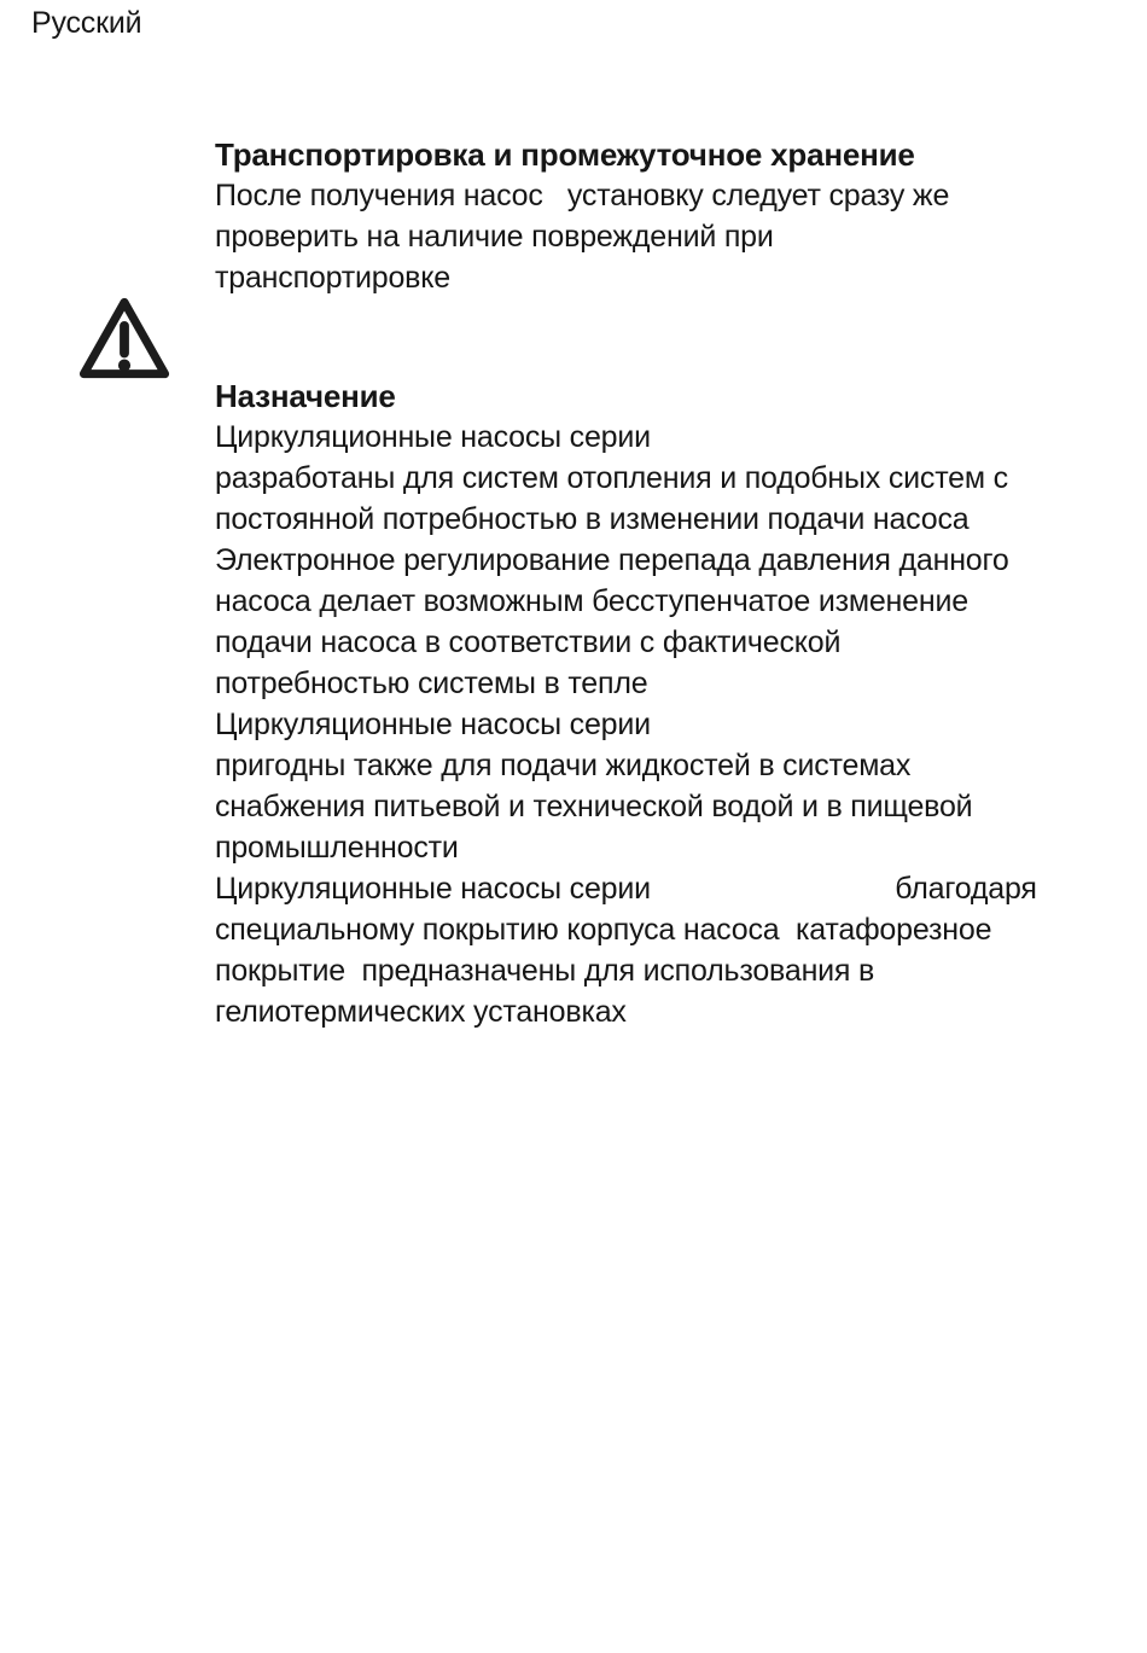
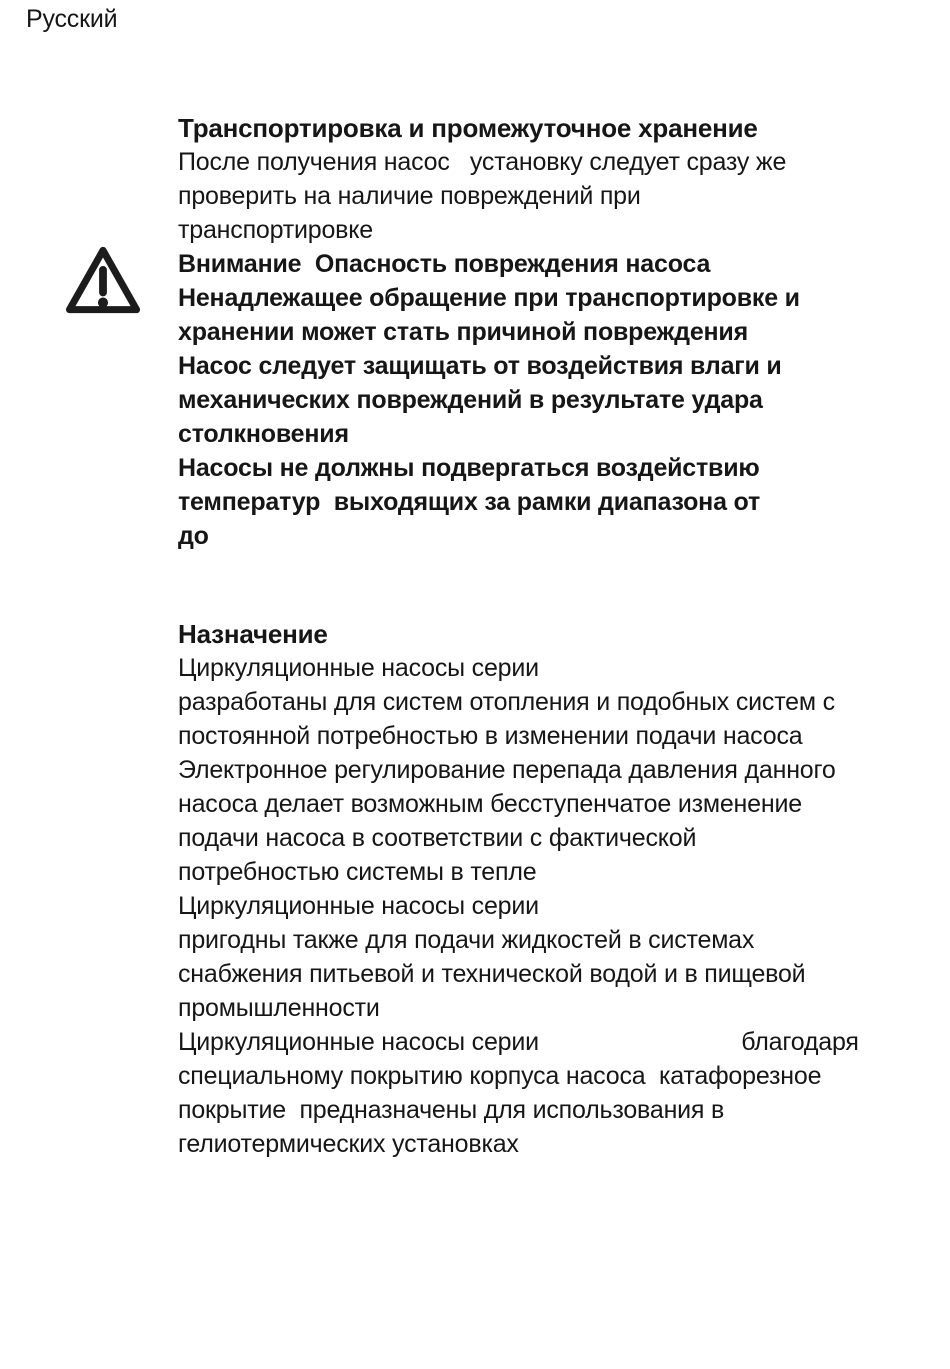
  Русский
  Транспортировка и промежуточное хранение
  После получения насос установку следует сразу же
  проверить на наличие повреждений при
  транспортировке
+ Внимание Опасность повреждения насоса
+ Ненадлежащее обращение при транспортировке и
+ хранении может стать причиной повреждения
+ Насос следует защищать от воздействия влаги и
+ механических повреждений в результате удара
+ столкновения
+ Насосы не должны подвергаться воздействию
+ температур выходящих за рамки диапазона от
+ до
  Назначение
  Циркуляционные насосы серии
  разработаны для систем отопления и подобных систем с
  постоянной потребностью в изменении подачи насоса
  Электронное регулирование перепада давления данного
  насоса делает возможным бесступенчатое изменение
  подачи насоса в соответствии с фактической
  потребностью системы в тепле
  Циркуляционные насосы серии
  пригодны также для подачи жидкостей в системах
  снабжения питьевой и технической водой и в пищевой
  промышленности
  Циркуляционные насосы серии благодаря
  специальному покрытию корпуса насоса катафорезное
  покрытие предназначены для использования в
  гелиотермических установках
